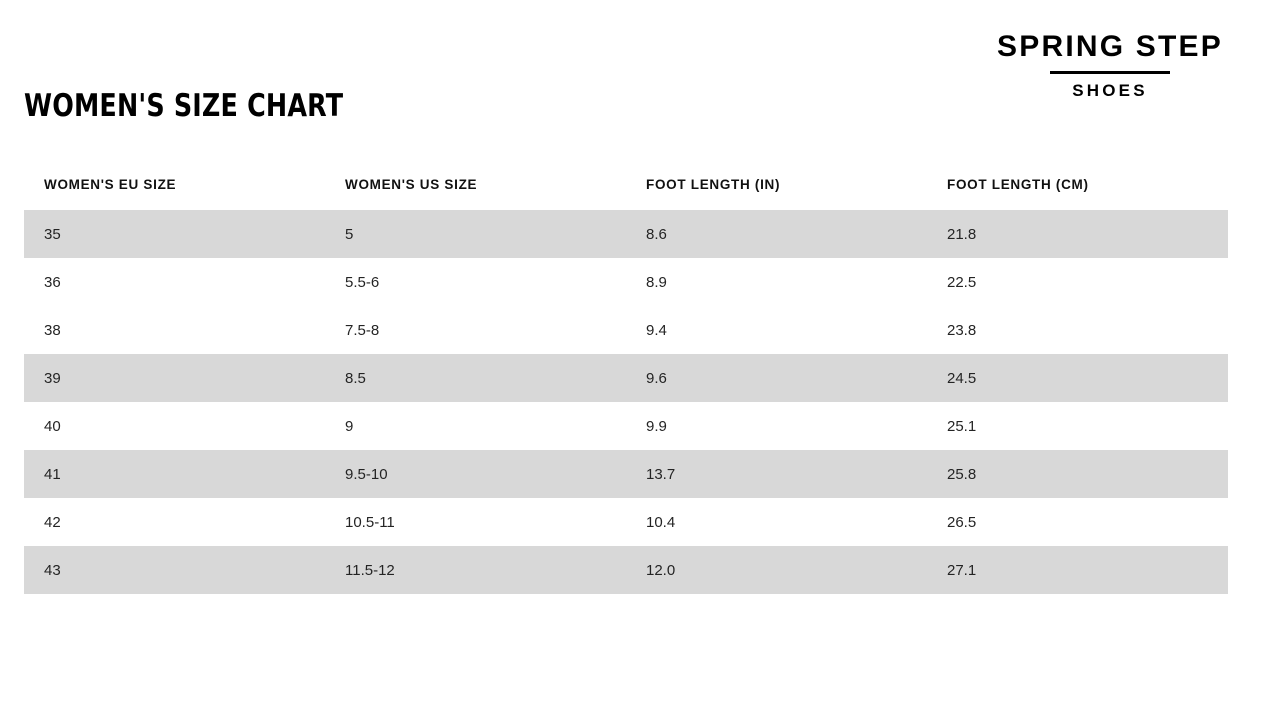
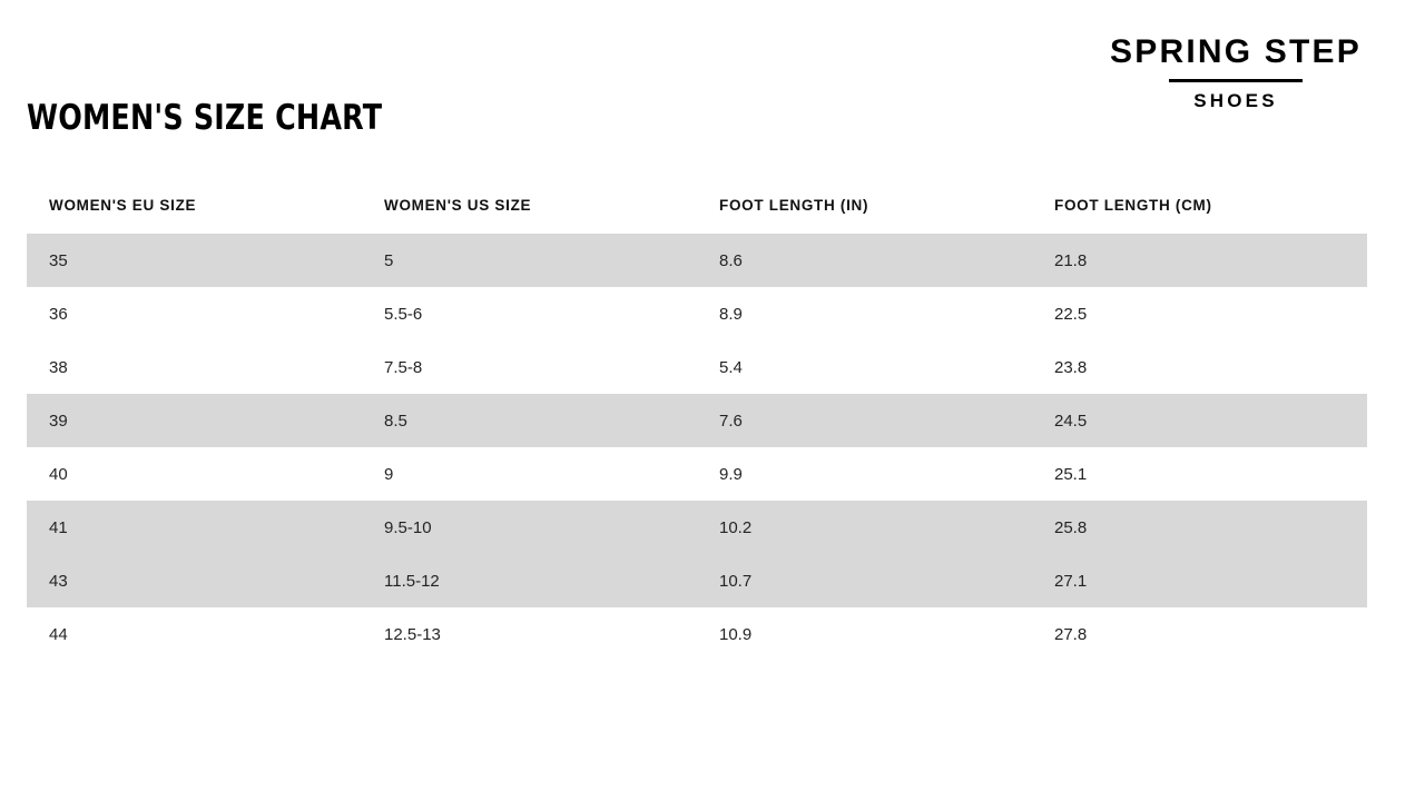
  SPRING STEP
  SHOES
  WOMEN'S SIZE CHART
  WOMEN'S EU SIZE	WOMEN'S US SIZE	FOOT LENGTH (IN)	FOOT LENGTH (CM)
  35	5	8.6	21.8
  36	5.5-6	8.9	22.5
- 38	7.5-8	9.4	23.8
+ 38	7.5-8	5.4	23.8
- 39	8.5	9.6	24.5
+ 39	8.5	7.6	24.5
  40	9	9.9	25.1
- 41	9.5-10	13.7	25.8
+ 41	9.5-10	10.2	25.8
- 42	10.5-11	10.4	26.5
- 43	11.5-12	12.0	27.1
+ 43	11.5-12	10.7	27.1
+ 44	12.5-13	10.9	27.8
